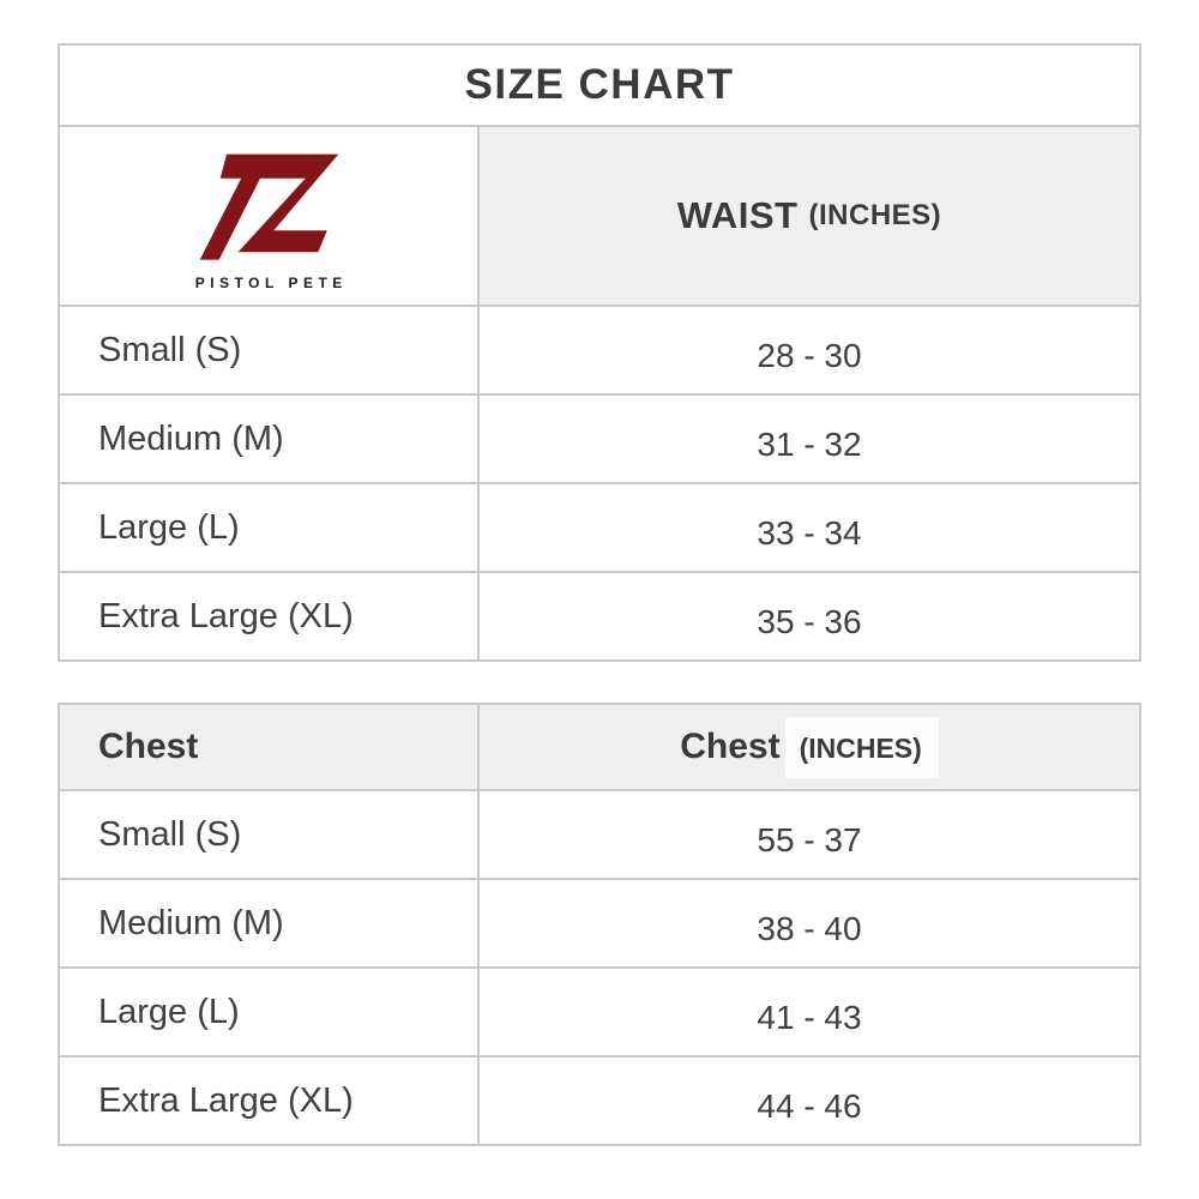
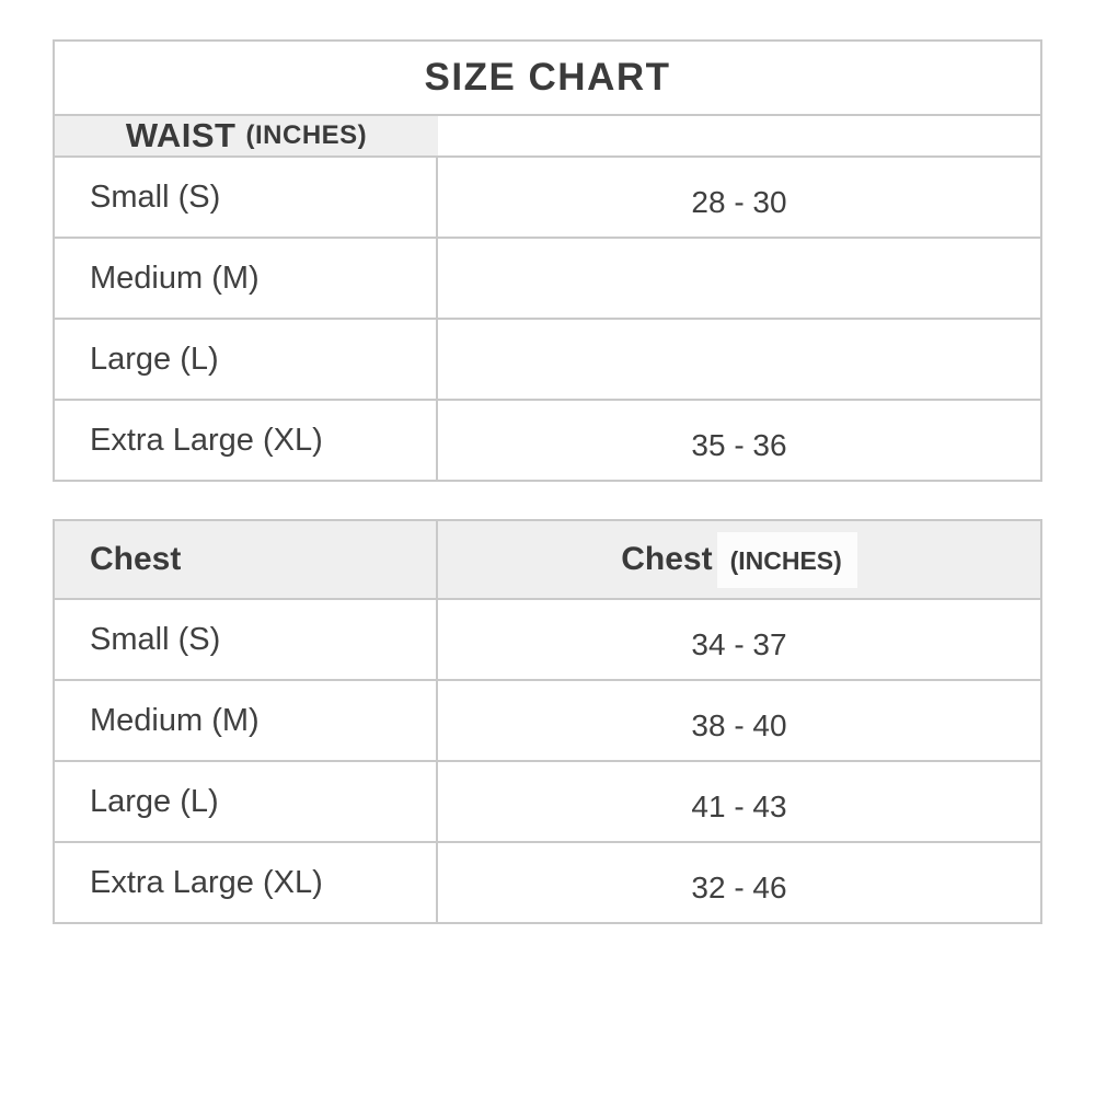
  SIZE CHART
- PISTOL PETE
  WAIST
  (INCHES)
  Small (S)
  28 - 30
  Medium (M)
- 31 - 32
  Large (L)
- 33 - 34
  Extra Large (XL)
  35 - 36
  Chest
  Chest
  (INCHES)
  Small (S)
- 55 - 37
+ 34 - 37
  Medium (M)
  38 - 40
  Large (L)
  41 - 43
  Extra Large (XL)
- 44 - 46
+ 32 - 46
